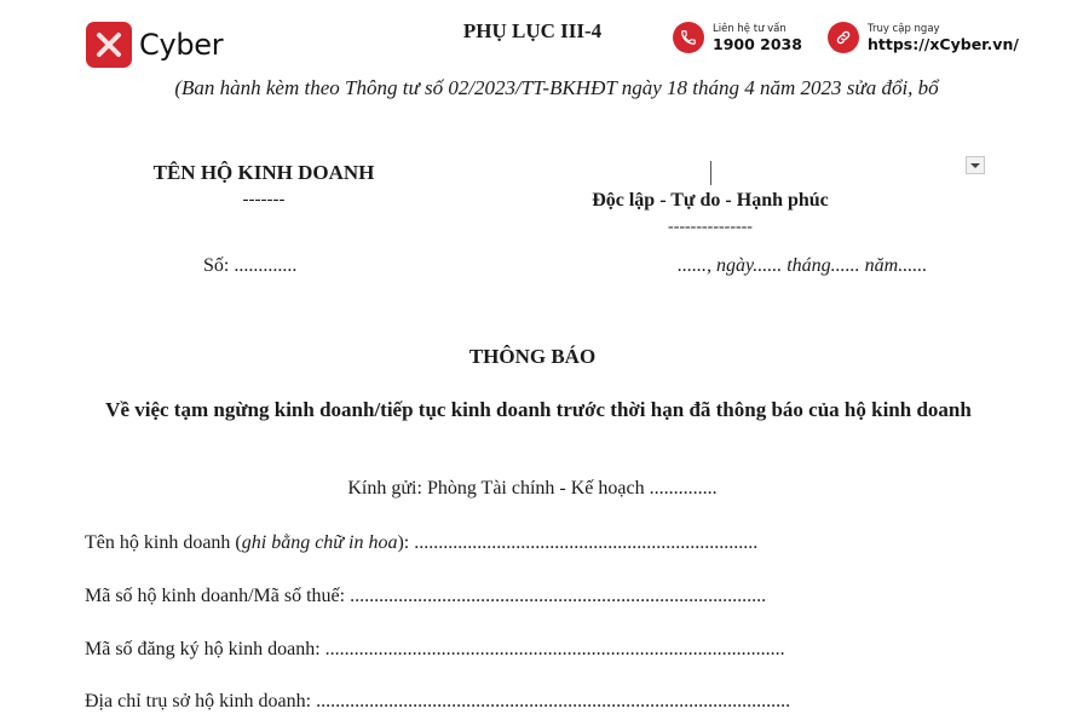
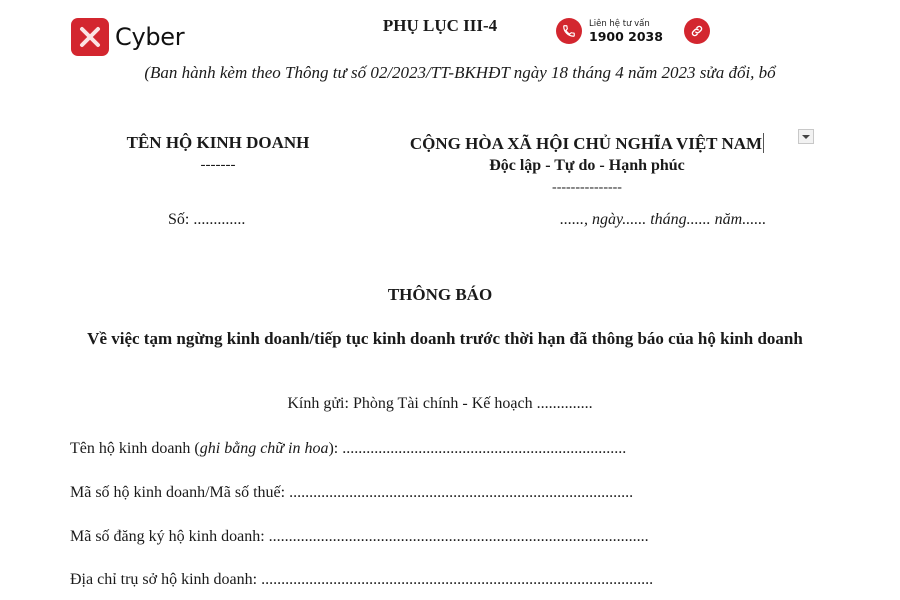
  Cyber
  PHỤ LỤC III-4
  Liên hệ tư vấn
  1900 2038
- Truy cập ngay
- https://xCyber.vn/
  (Ban hành kèm theo Thông tư số 02/2023/TT-BKHĐT ngày 18 tháng 4 năm 2023 sửa đổi, bổ
  TÊN HỘ KINH DOANH
  -------
+ CỘNG HÒA XÃ HỘI CHỦ NGHĨA VIỆT NAM
  Độc lập - Tự do - Hạnh phúc
  ---------------
  Số: .............
  ......, ngày...... tháng...... năm......
  THÔNG BÁO
  Về việc tạm ngừng kinh doanh/tiếp tục kinh doanh trước thời hạn đã thông báo của hộ kinh doanh
  Kính gửi: Phòng Tài chính - Kế hoạch ..............
  Tên hộ kinh doanh (ghi bằng chữ in hoa): .......................................................................
  Mã số hộ kinh doanh/Mã số thuế: ......................................................................................
  Mã số đăng ký hộ kinh doanh: ...............................................................................................
  Địa chỉ trụ sở hộ kinh doanh: ..................................................................................................
